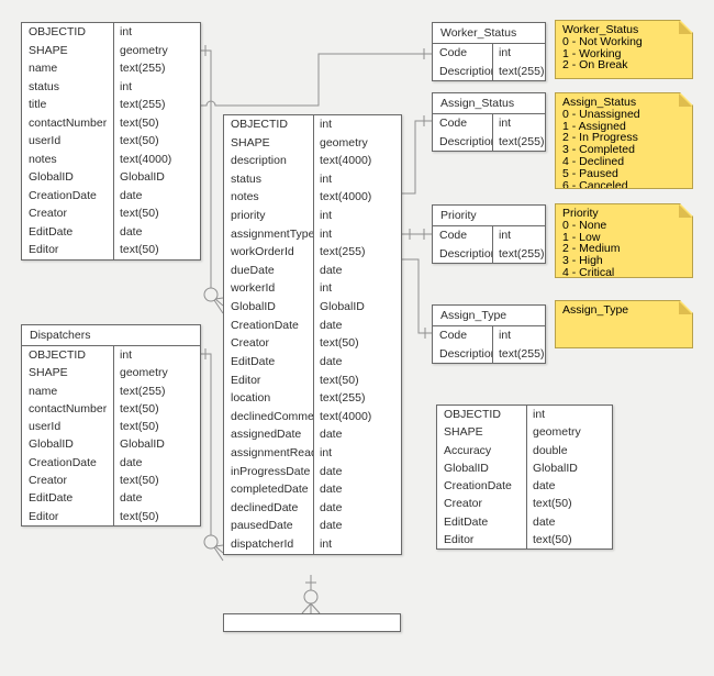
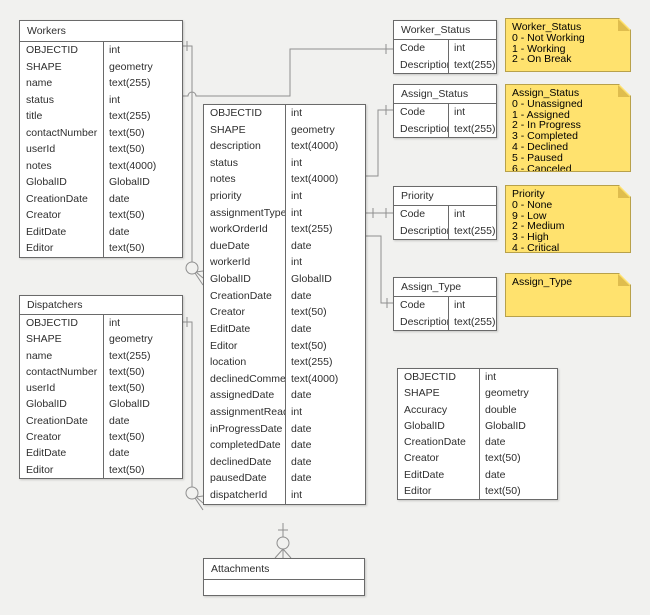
+ Workers
  OBJECTID
  int
  SHAPE
  geometry
  name
  text(255)
  status
  int
  title
  text(255)
  contactNumber
  text(50)
  userId
  text(50)
  notes
  text(4000)
  GlobalID
  GlobalID
  CreationDate
  date
  Creator
  text(50)
  EditDate
  date
  Editor
  text(50)
  Dispatchers
  OBJECTID
  int
  SHAPE
  geometry
  name
  text(255)
  contactNumber
  text(50)
  userId
  text(50)
  GlobalID
  GlobalID
  CreationDate
  date
  Creator
  text(50)
  EditDate
  date
  Editor
  text(50)
  OBJECTID
  int
  SHAPE
  geometry
  description
  text(4000)
  status
  int
  notes
  text(4000)
  priority
  int
  assignmentType
  int
  workOrderId
  text(255)
  dueDate
  date
  workerId
  int
  GlobalID
  GlobalID
  CreationDate
  date
  Creator
  text(50)
  EditDate
  date
  Editor
  text(50)
  location
  text(255)
  declinedComme
  text(4000)
  assignedDate
  date
  assignmentRea
  int
  inProgressDate
  date
  completedDate
  date
  declinedDate
  date
  pausedDate
  date
  dispatcherId
  int
  Worker_Status
  Code
  int
  Descriptio
  text(255)
  Assign_Status
  Code
  int
  Descriptio
  text(255)
  Priority
  Code
  int
  Descriptio
  text(255)
  Assign_Type
  Code
  int
  Descriptio
  text(255)
  OBJECTID
  int
  SHAPE
  geometry
  Accuracy
  double
  GlobalID
  GlobalID
  CreationDate
  date
  Creator
  text(50)
  EditDate
  date
  Editor
  text(50)
+ Attachments
  Worker_Status
  0 - Not Working
  1 - Working
  2 - On Break
  Assign_Status
  0 - Unassigned
  1 - Assigned
  2 - In Progress
  3 - Completed
  4 - Declined
  5 - Paused
  6 - Canceled
  Priority
  0 - None
- 1 - Low
+ 9 - Low
  2 - Medium
  3 - High
  4 - Critical
  Assign_Type
